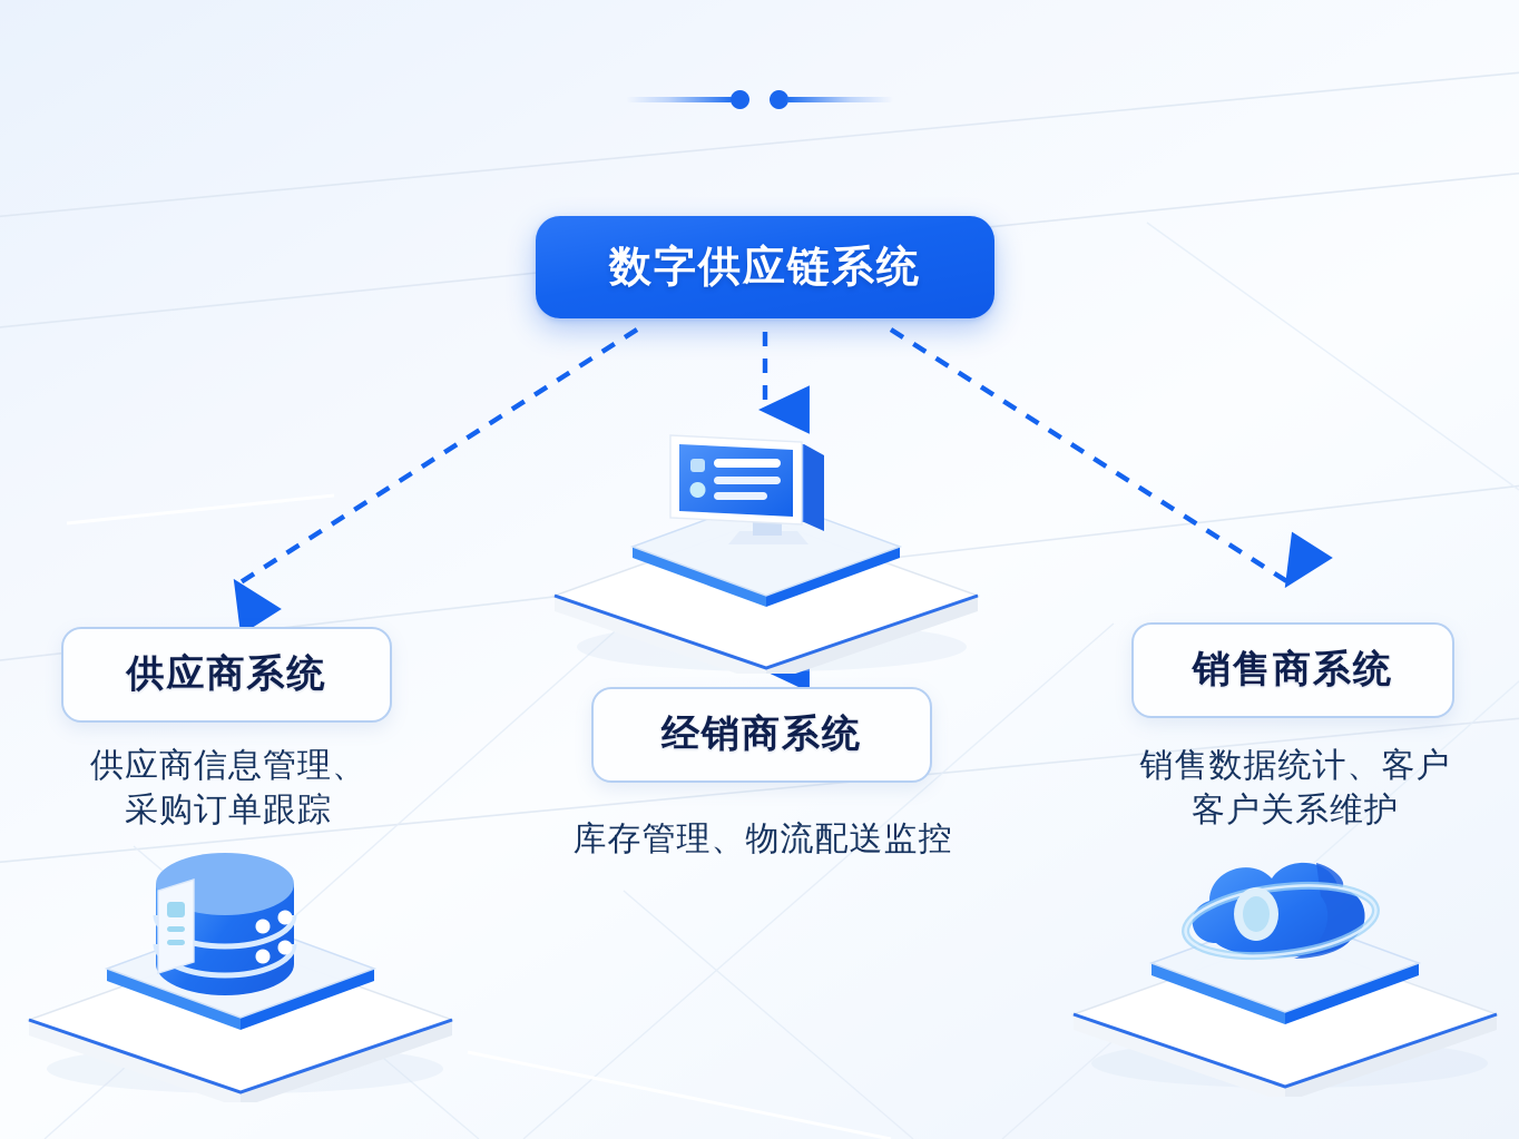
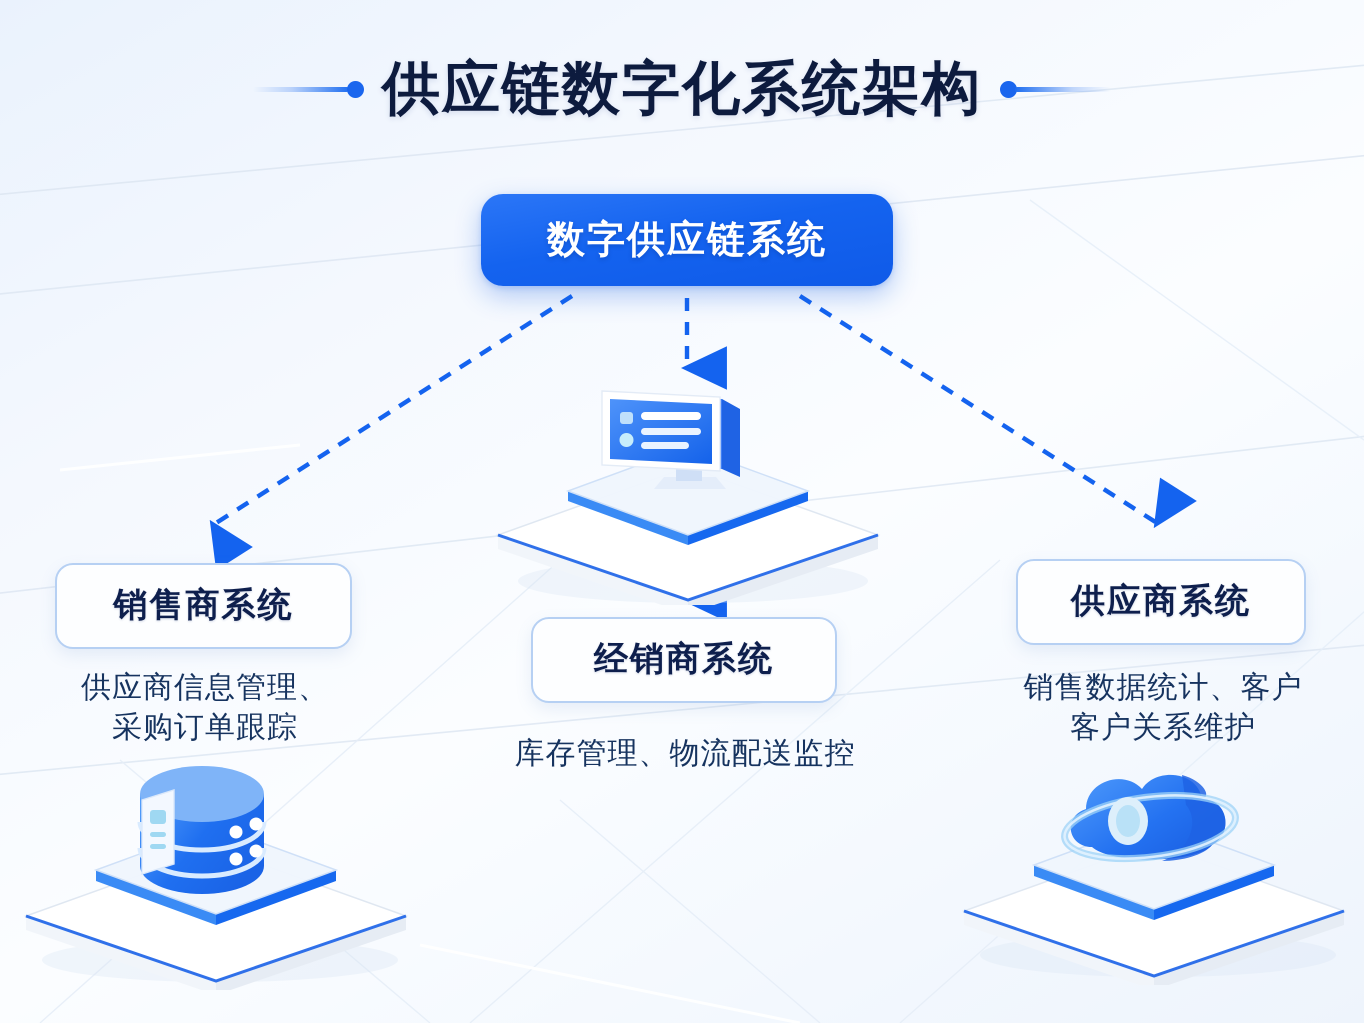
+ 供应链数字化系统架构
  数字供应链系统
- 供应商系统
+ 销售商系统
  供应商信息管理、
  采购订单跟踪
  经销商系统
  库存管理、物流配送监控
- 销售商系统
+ 供应商系统
  销售数据统计、客户
  客户关系维护
